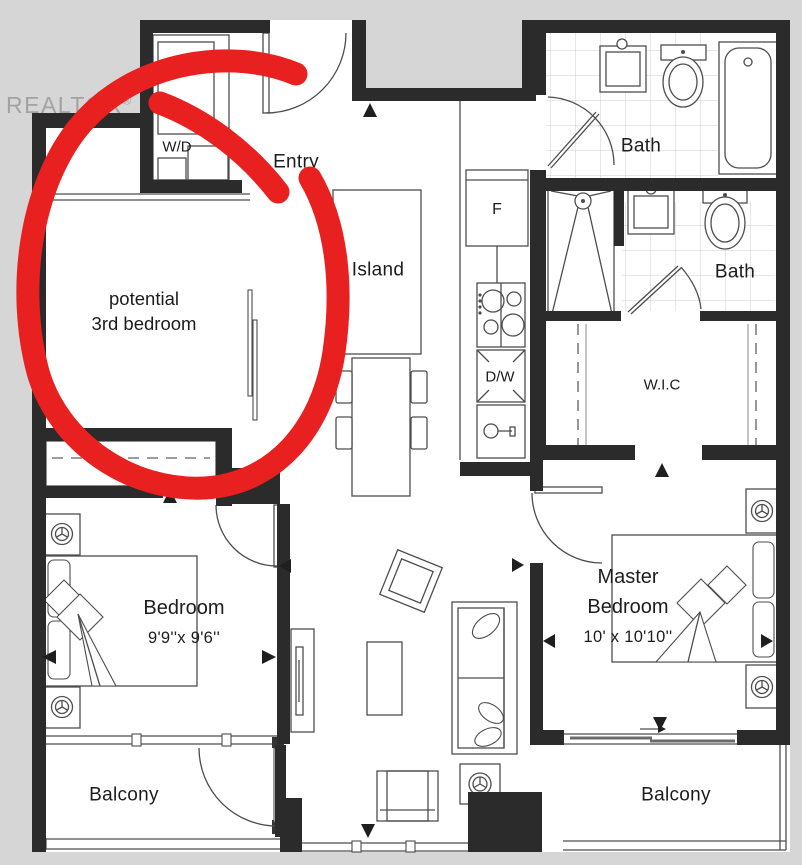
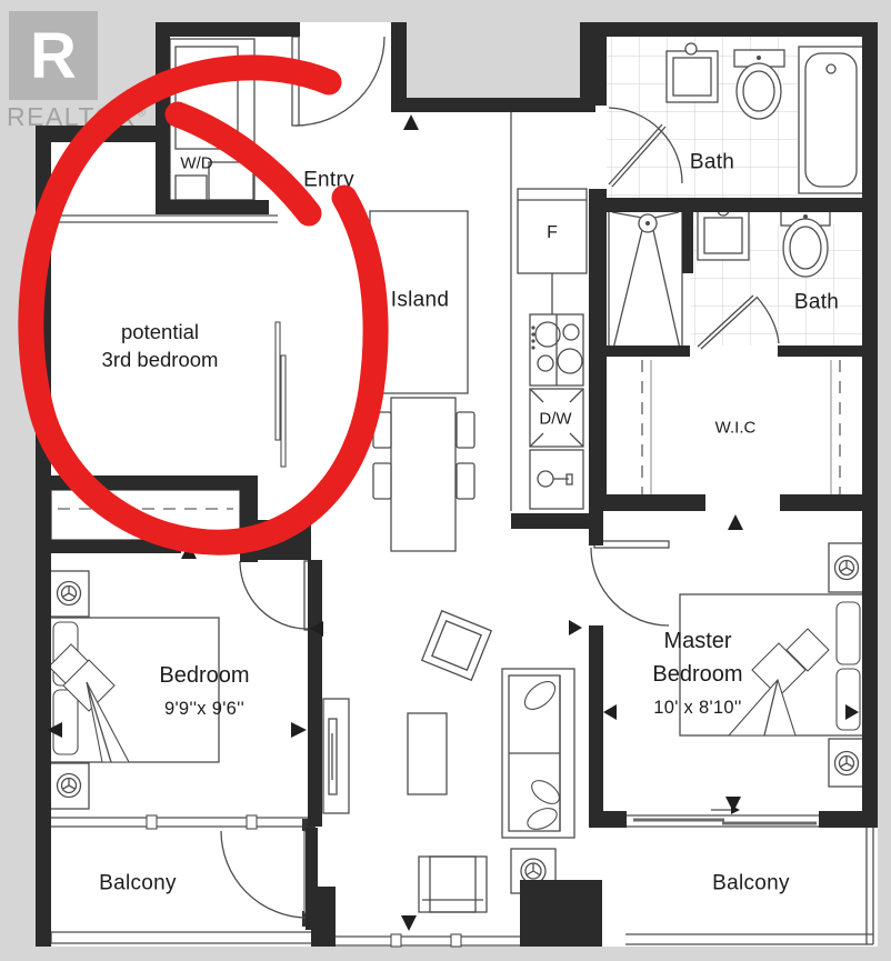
+ R
  REALT ®
  potential
  3rd bedroom
  W/D
  Entry
  Island
  F
  D/W
  Bath
  Bath
  W.I.C
  Master
  Bedroom
- 10' x 10'10''
+ 10' x 8'10''
  Bedroom
  9'9''x 9'6''
  Balcony
  Balcony
